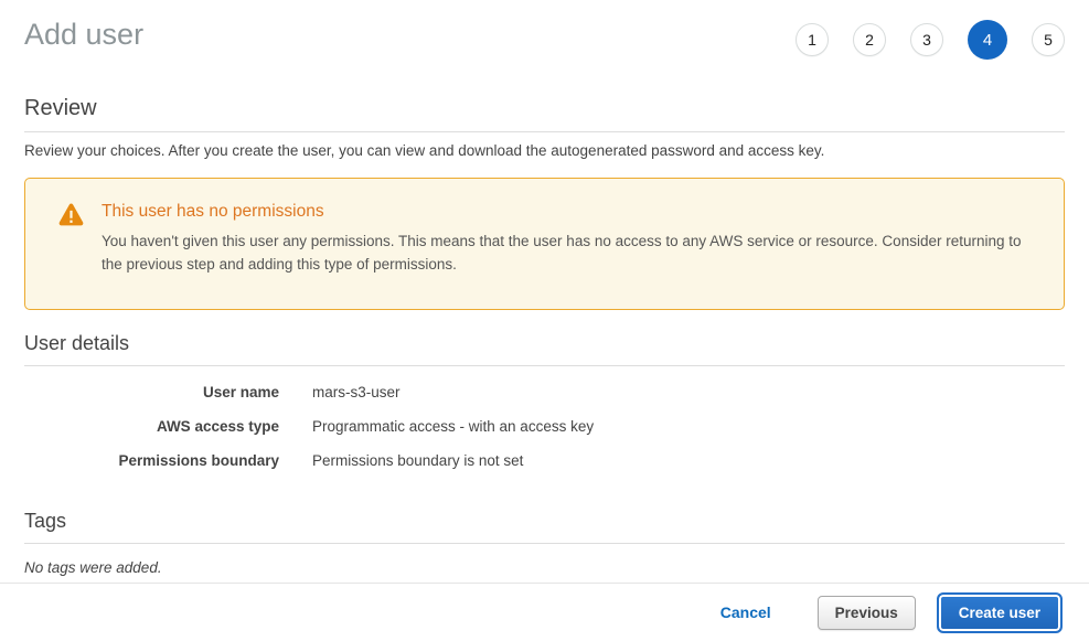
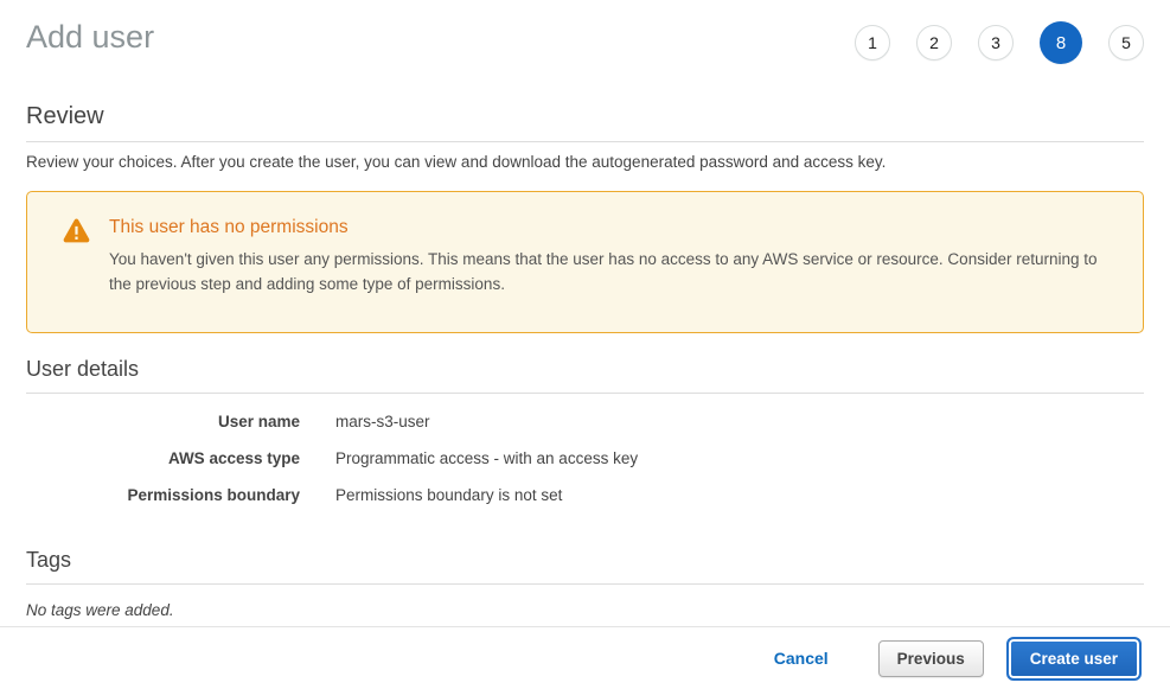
  Add user
  1
  2
  3
- 4
+ 8
  5
  Review
  Review your choices. After you create the user, you can view and download the autogenerated password and access key.
  This user has no permissions
- You haven't given this user any permissions. This means that the user has no access to any AWS service or resource. Consider returning to the previous step and adding this type of permissions.
+ You haven't given this user any permissions. This means that the user has no access to any AWS service or resource. Consider returning to the previous step and adding some type of permissions.
  User details
  User name
  mars-s3-user
  AWS access type
  Programmatic access - with an access key
  Permissions boundary
  Permissions boundary is not set
  Tags
  No tags were added.
  Cancel
  Previous
  Create user
